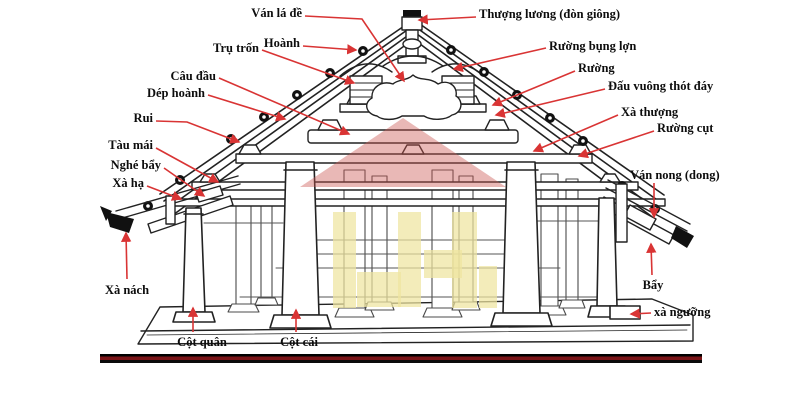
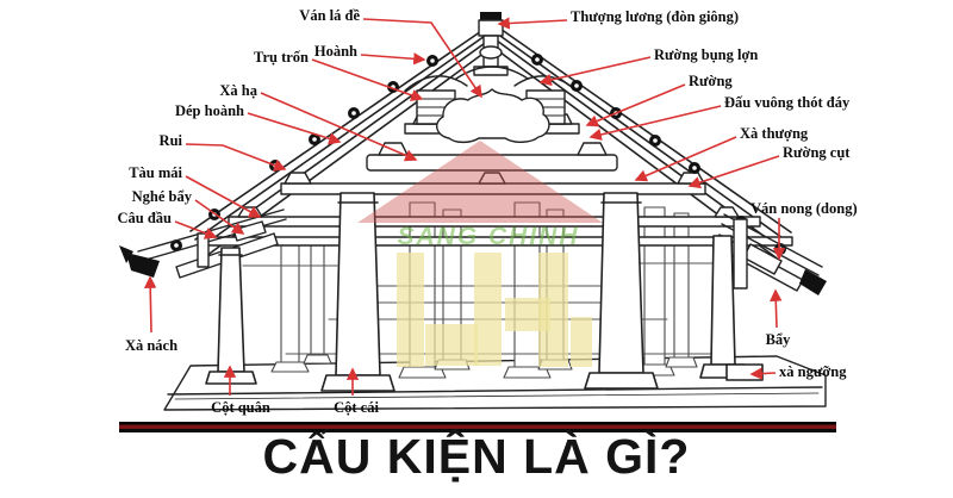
+ SANG CHINH
  Ván lá đề
  Thượng lương (đòn giông)
  Trụ trốn
  Hoành
- Câu đầu
+ Xà hạ
  Dép hoành
  Rường bụng lợn
  Rường
  Đấu vuông thót đáy
  Xà thượng
  Rường cụt
  Rui
  Tàu mái
  Nghé bẩy
- Xà hạ
+ Câu đầu
  Xà nách
  Ván nong (dong)
  Bẩy
  xà ngưỡng
  Cột quân
  Cột cái
+ CẤU KIỆN LÀ GÌ?
